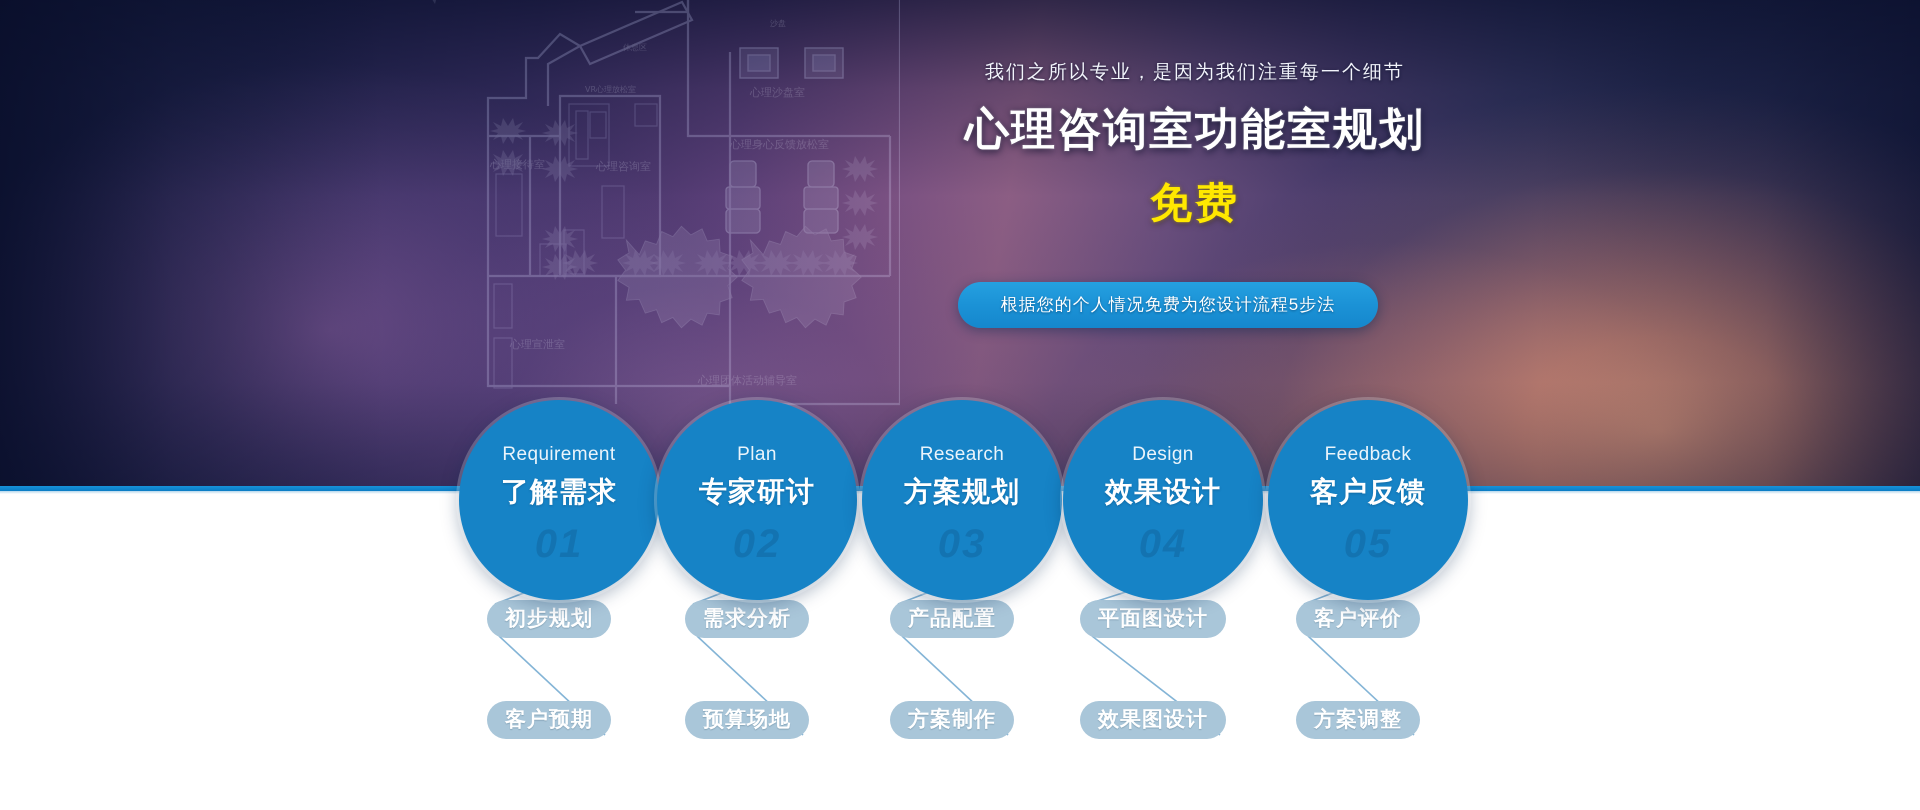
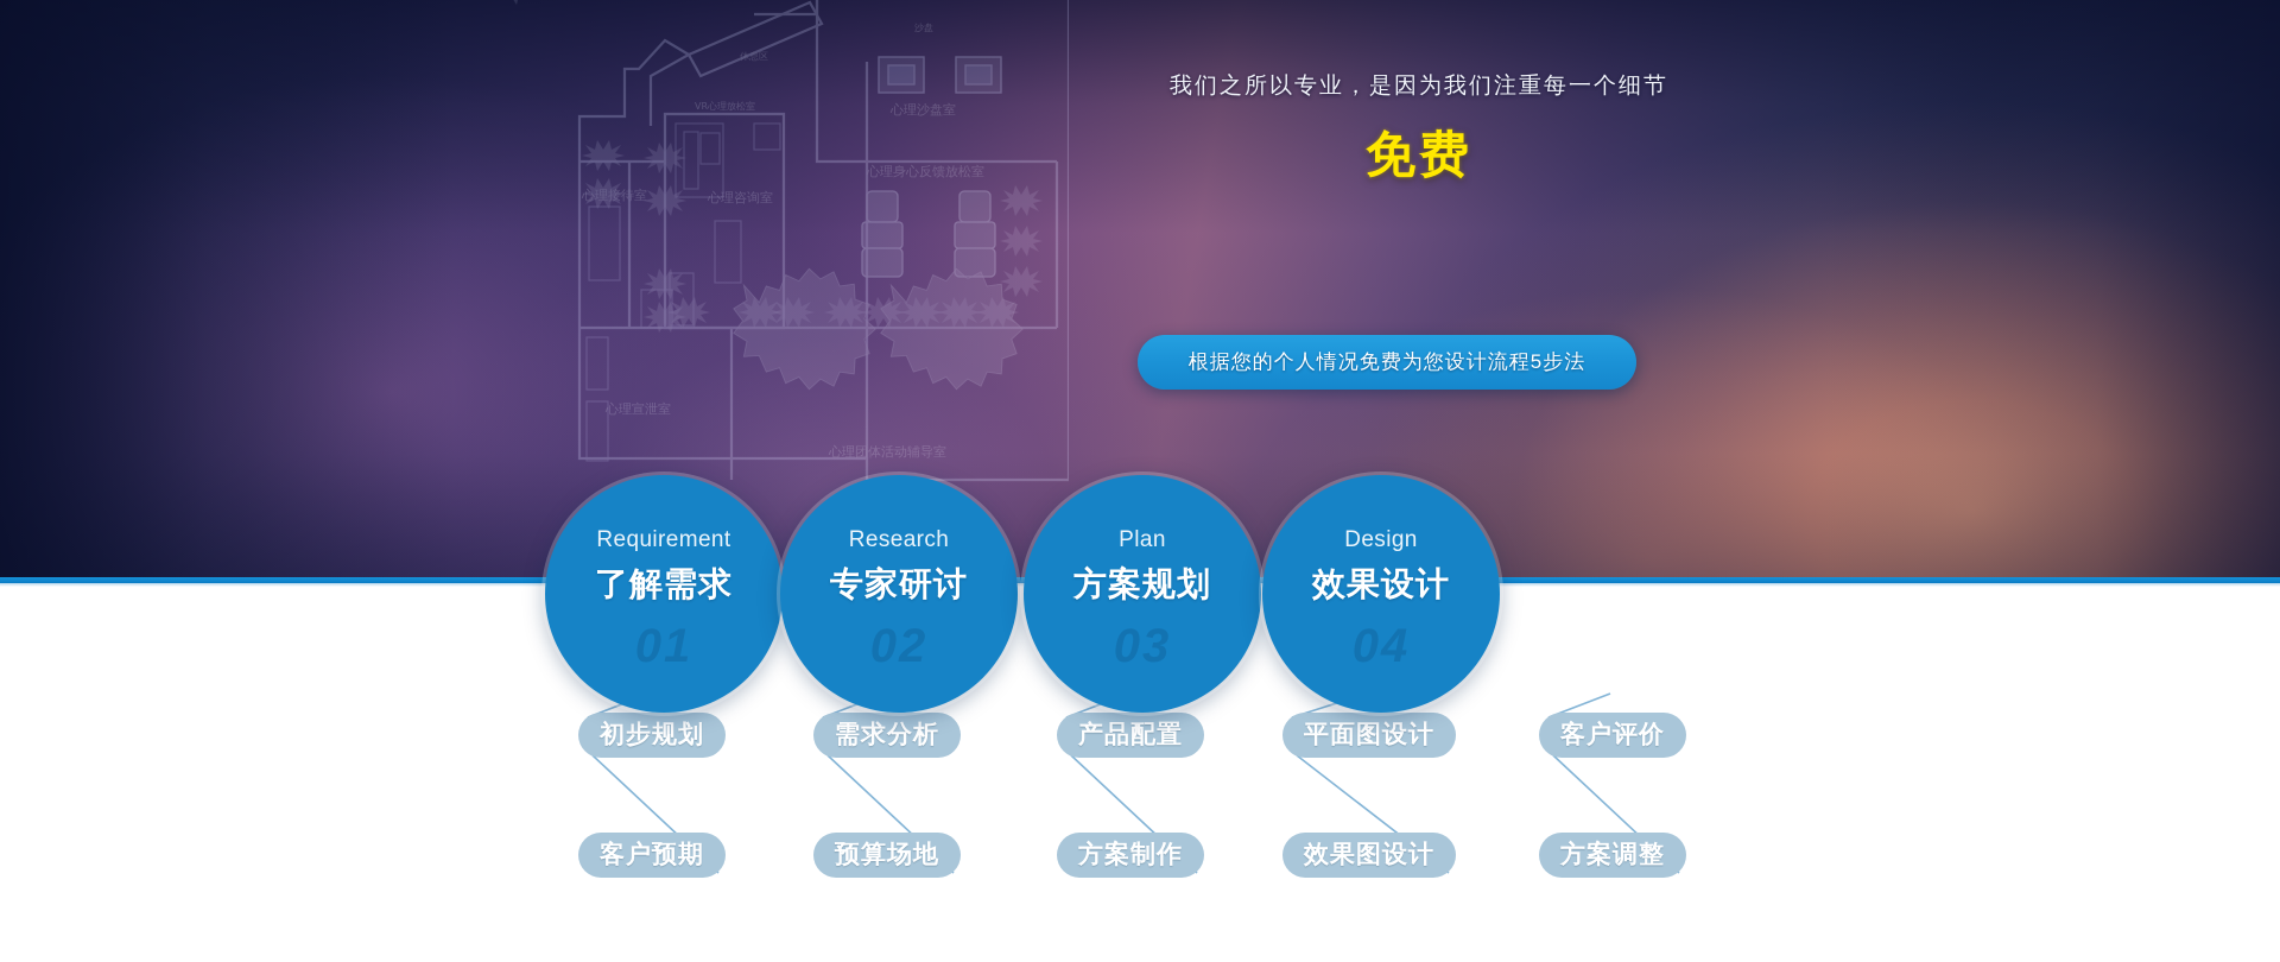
  心理接待室
  心理咨询室
  心理沙盘室
  心理身心反馈放松室
  心理宣泄室
  心理团体活动辅导室
  VR心理放松室
  休息区
  沙盘
  我们之所以专业，是因为我们注重每一个细节
- 心理咨询室功能室规划
  免费
  根据您的个人情况免费为您设计流程5步法
  Requirement
  了解需求
- Plan
+ Research
  专家研讨
- Research
+ Plan
  方案规划
  Design
  效果设计
- Feedback
- 客户反馈
  初步规划
  客户预期
  需求分析
  预算场地
  产品配置
  方案制作
  平面图设计
  效果图设计
  客户评价
  方案调整
